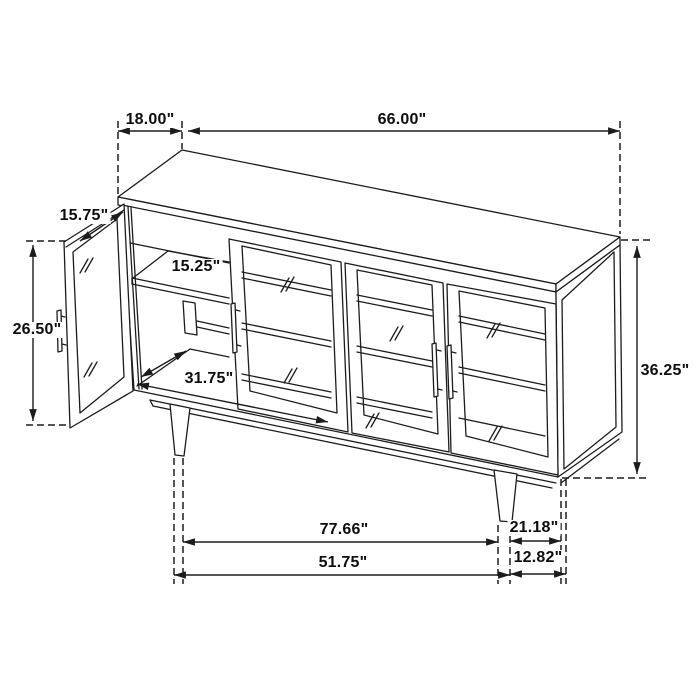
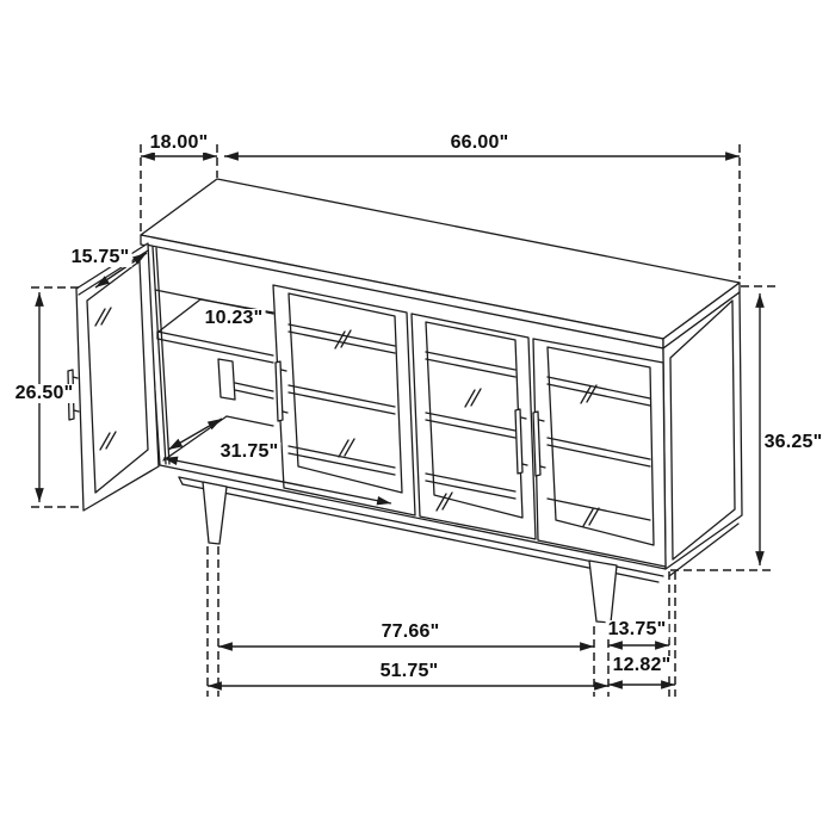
  18.00"
  66.00"
  15.75"
  26.50"
- 15.25"
+ 10.23"
  31.75"
  36.25"
  77.66"
- 21.18"
+ 13.75"
  51.75"
  12.82"
